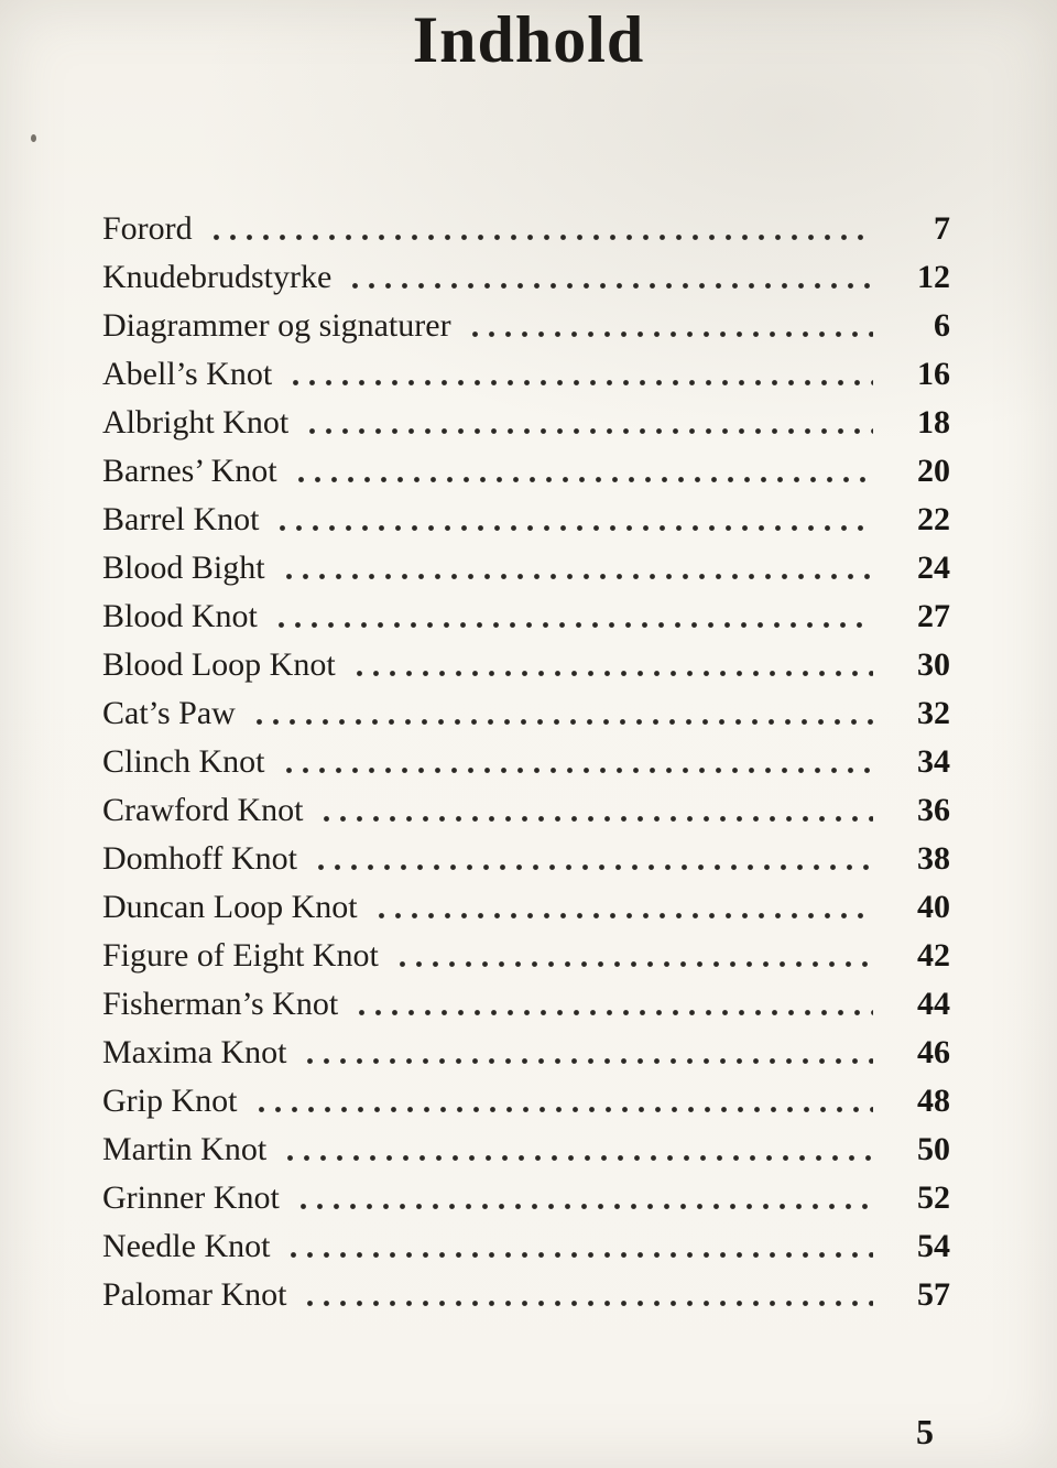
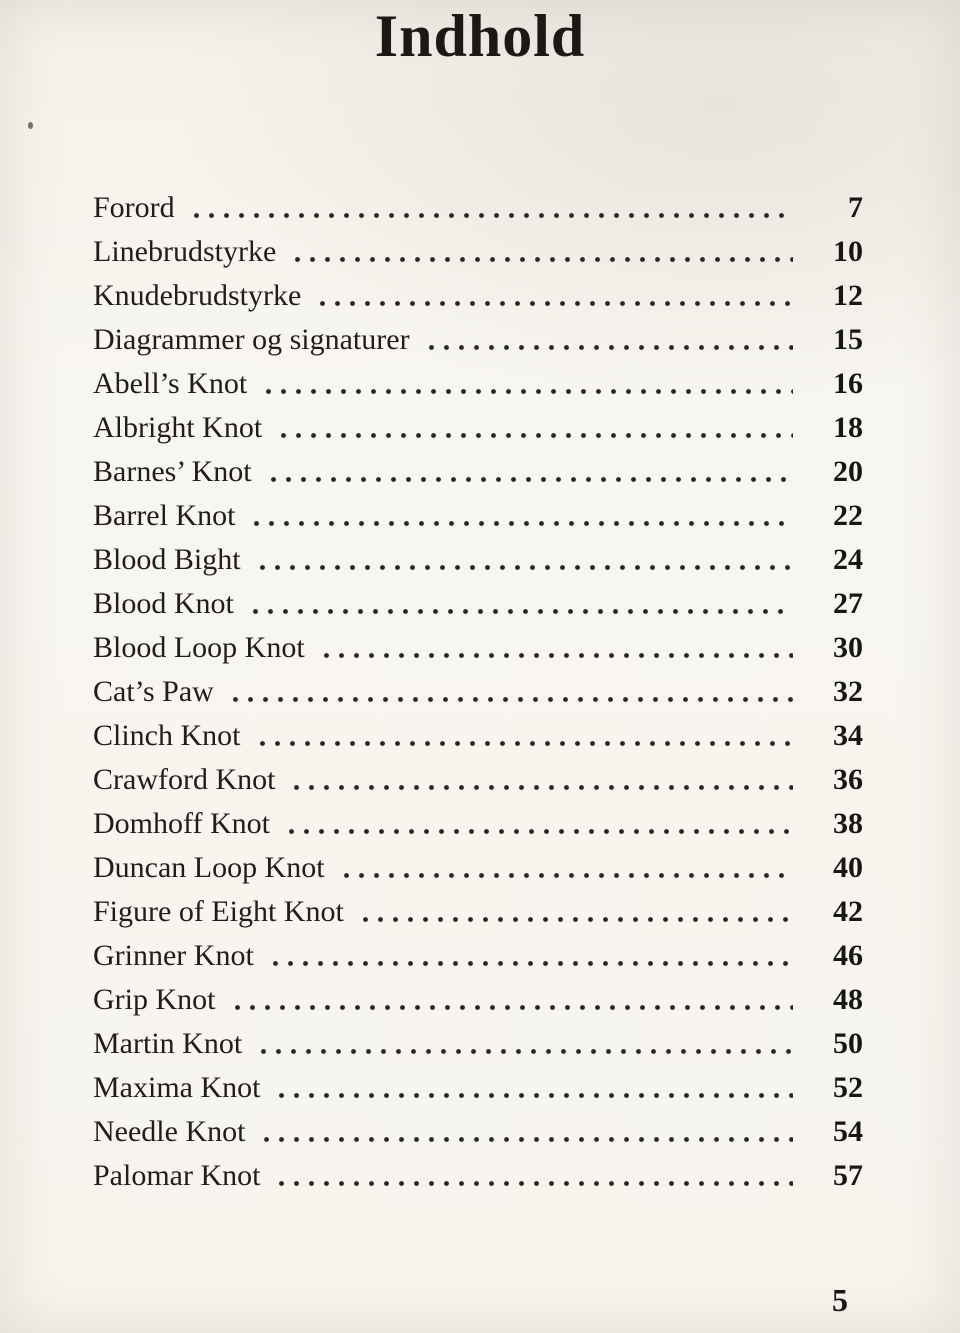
  Indhold
  Forord
  7
+ Linebrudstyrke
+ 10
  Knudebrudstyrke
  12
  Diagrammer og signaturer
- 6
+ 15
  Abell’s Knot
  16
  Albright Knot
  18
  Barnes’ Knot
  20
  Barrel Knot
  22
  Blood Bight
  24
  Blood Knot
  27
  Blood Loop Knot
  30
  Cat’s Paw
  32
  Clinch Knot
  34
  Crawford Knot
  36
  Domhoff Knot
  38
  Duncan Loop Knot
  40
  Figure of Eight Knot
  42
- Fisherman’s Knot
- 44
- Maxima Knot
+ Grinner Knot
  46
  Grip Knot
  48
  Martin Knot
  50
- Grinner Knot
+ Maxima Knot
  52
  Needle Knot
  54
  Palomar Knot
  57
  5
